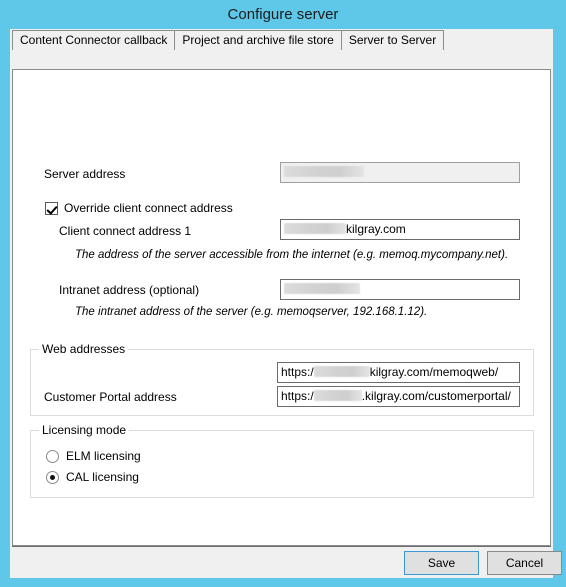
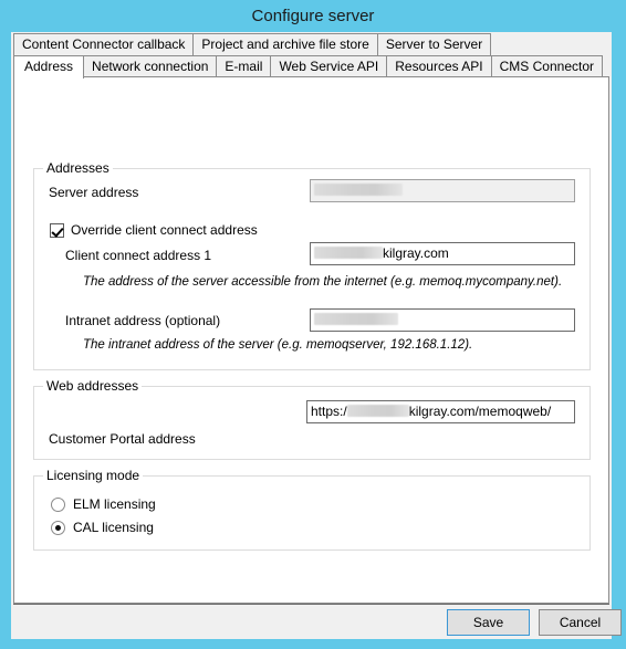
  Configure server
  Content Connector callback Project and archive file store Server to Server
+ Address Network connection E-mail Web Service API Resources API CMS Connector
+ Addresses
  Server address
  Override client connect address
  Client connect address 1
  kilgray.com
  The address of the server accessible from the internet (e.g. memoq.mycompany.net).
  Intranet address (optional)
  The intranet address of the server (e.g. memoqserver, 192.168.1.12).
  Web addresses
  https:/ kilgray.com/memoqweb/
  Customer Portal address
- https:/ .kilgray.com/customerportal/
  Licensing mode
  ELM licensing
  CAL licensing
  Save
  Cancel
